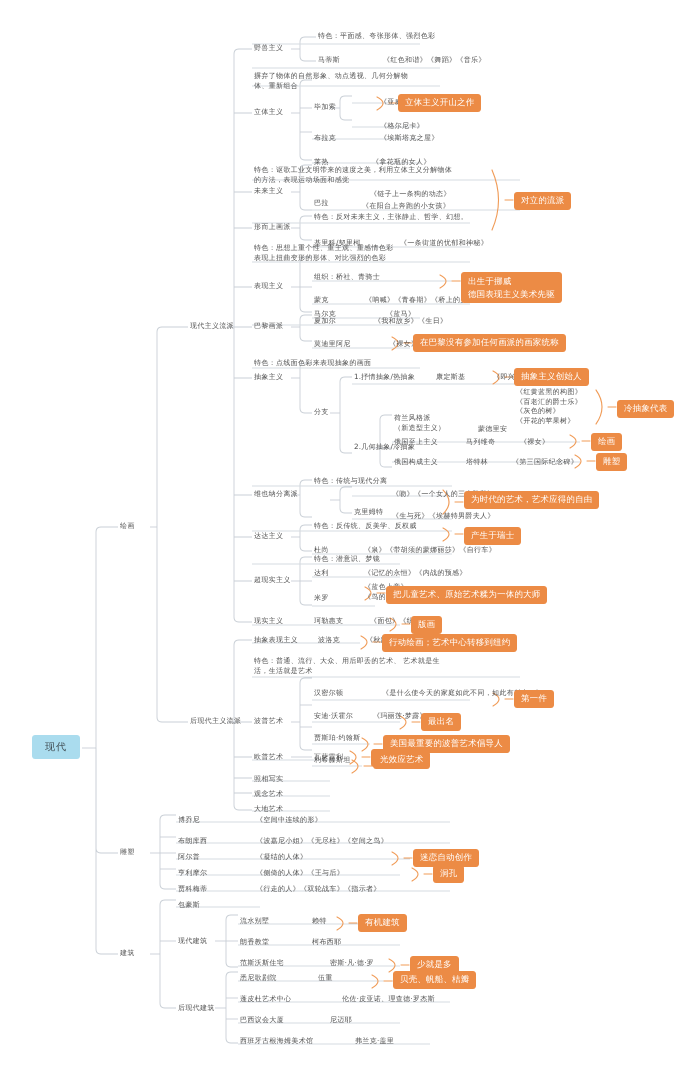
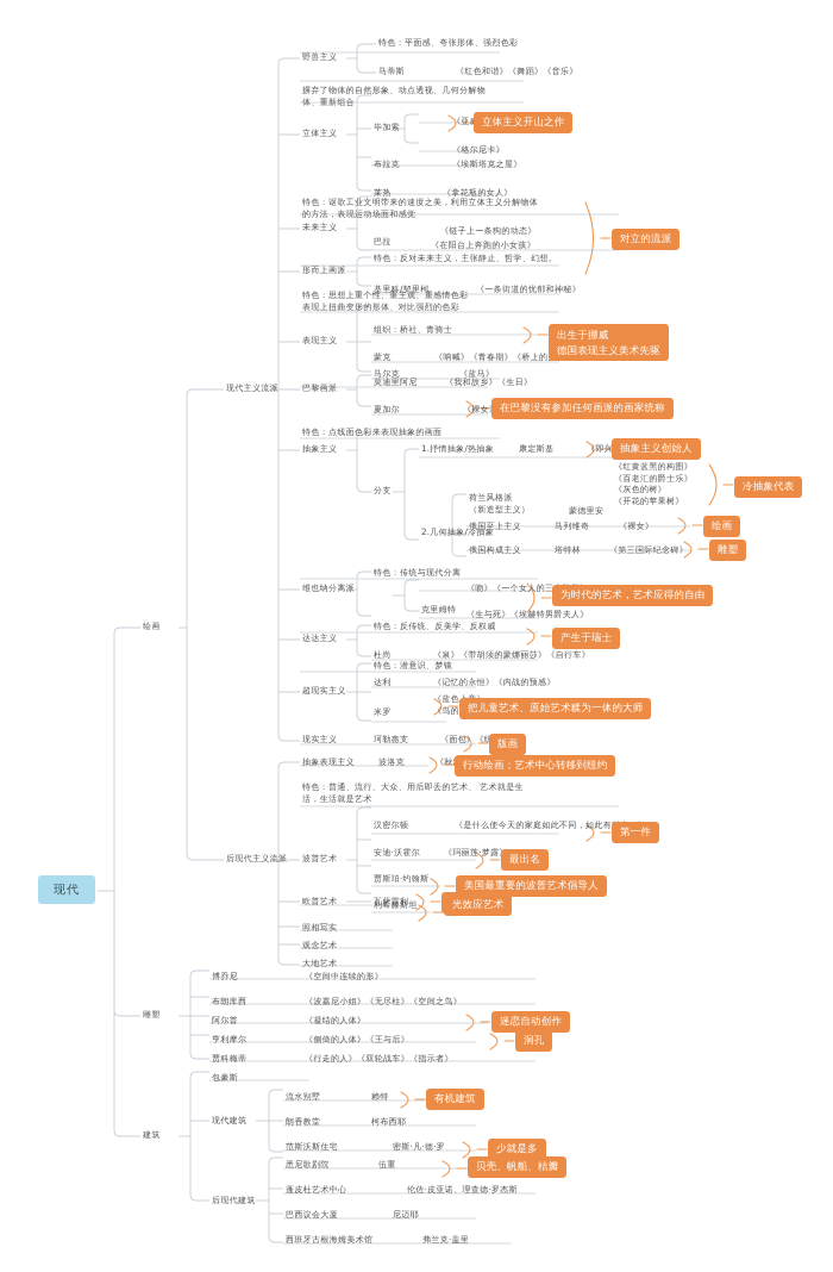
  现代
  绘画
  雕塑
  建筑
  现代主义流派
  后现代主义流派
  野兽主义
  特色：平面感、夸张形体、强烈色彩
  马蒂斯
  《红色和谐》《舞蹈》《音乐》
  立体主义
  摒弃了物体的自然形象、动点透视、几何分解物
  体、重新组合
  毕加索
  《格尔尼卡》
  布拉克
  《埃斯塔克之屋》
  莱热
  《拿花瓶的女人》
  立体主义开山之作
  未来主义
  特色：讴歌工业文明带来的速度之美，利用立体主义分解物体
  的方法，表现运动场面和感觉
  巴拉
  《链子上一条狗的动态》
  《在阳台上奔跑的小女孩》
  形而上画派
  特色：反对未来主义，主张静止、哲学、幻想。
  基里科/契里柯
  《一条街道的忧郁和神秘》
  对立的流派
  表现主义
  特色：思想上重个性、重主观、重感情色彩
  表现上扭曲变形的形体、对比强烈的色彩
  组织：桥社、青骑士
  蒙克
  《呐喊》《青春期》《桥上的
  马尔克
  《蓝马》
  出生于挪威
  德国表现主义美术先驱
  巴黎画派
- 夏加尔
+ 莫迪里阿尼
  《我和故乡》《生日》
- 莫迪里阿尼
+ 夏加尔
  《裸女
  在巴黎没有参加任何画派的画家统称
  抽象主义
  特色：点线面色彩来表现抽象的画面
  分支
  1.抒情抽象/热抽象
  康定斯基
  抽象主义创始人
  2.几何抽象/冷抽象
  荷兰风格派
  （新造型主义）
  蒙德里安
  《红黄蓝黑的构图》
  《百老汇的爵士乐》
  《灰色的树》
  《开花的苹果树》
  冷抽象代表
  俄国至上主义
  马列维奇
  《裸女》
  绘画
  俄国构成主义
  塔特林
  《第三国际纪念碑》
  雕塑
  维也纳分离派
  特色：传统与现代分离
  克里姆特
  《吻》《一个女人的三
  《生与死》《埃赫特男爵夫人》
  为时代的艺术，艺术应得的自由
  达达主义
  特色：反传统、反美学、反权威
  杜尚
  《泉》《带胡须的蒙娜丽莎》《自行车》
  产生于瑞士
  超现实主义
  特色：潜意识、梦镜
  达利
  《记忆的永恒》《内战的预感》
  米罗
  把儿童艺术、原始艺术糅为一体的大师
  现实主义
  珂勒惠支
  版画
  抽象表现主义
  波洛克
  行动绘画；艺术中心转移到纽约
  波普艺术
  特色：普通、流行、大众、用后即丢的艺术、 艺术就是生
  活，生活就是艺术
  汉密尔顿
  《是什么使今天的家庭如此不同，如此有
  第一件
  安迪·沃霍尔
  《玛丽莲·梦露
  最出名
  贾斯珀·约翰斯
  美国最重要的波普艺术倡导人
  利希滕斯坦
  欧普艺术
  瓦萨雷利
  光效应艺术
  照相写实
  观念艺术
  大地艺术
  博乔尼
  《空间中连续的形》
  布朗库西
  《波嘉尼小姐》《无尽柱》《空间之鸟》
  阿尔普
  《凝结的人体》
  迷恋自动创作
  亨利摩尔
  《侧倚的人体》《王与后》
  洞孔
  贾科梅蒂
  《行走的人》《双轮战车》《指示者》
  包豪斯
  现代建筑
  流水别墅
  赖特
  有机建筑
  朗香教堂
  柯布西耶
  范斯沃斯住宅
  密斯·凡·德·罗
  少就是多
  后现代建筑
  悉尼歌剧院
  伍重
  贝壳、帆船、桔瓣
  蓬皮杜艺术中心
  伦佐·皮亚诺、理查德·罗杰斯
  巴西议会大厦
  尼迈耶
  西班牙古根海姆美术馆
  弗兰克·盖里
